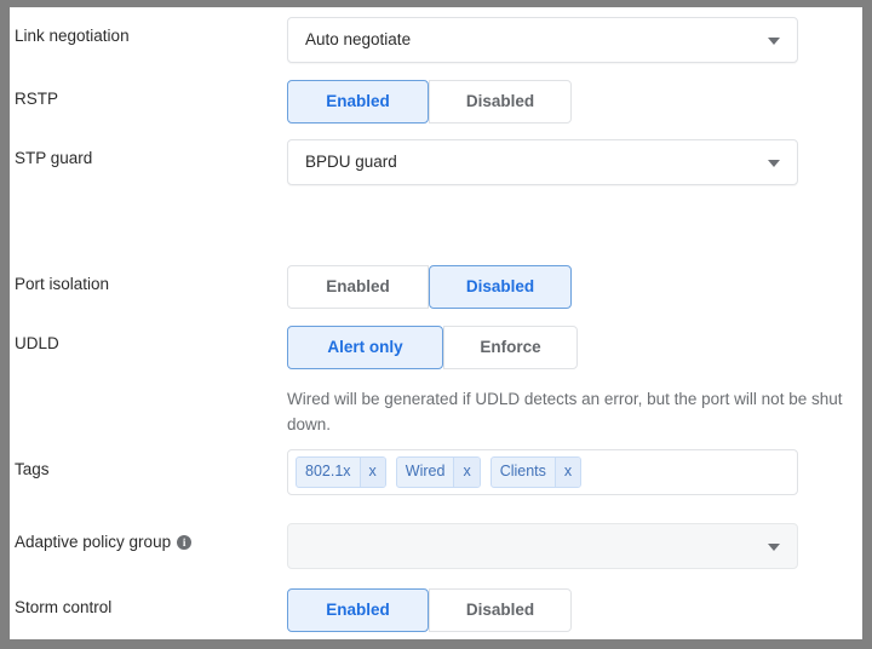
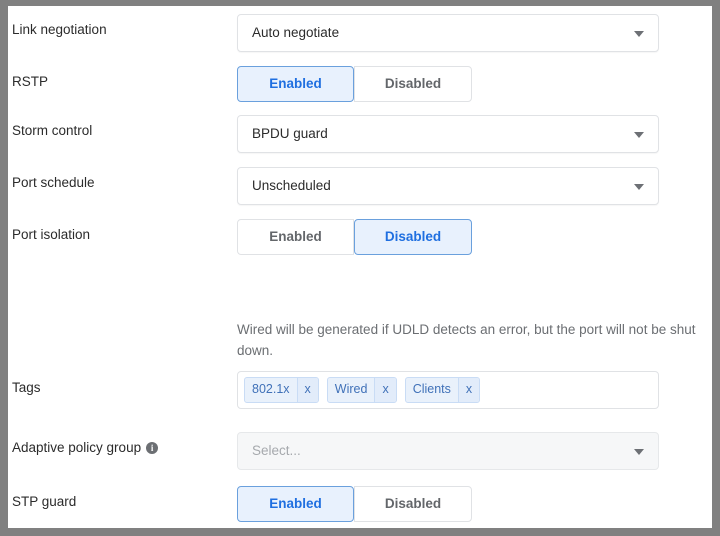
  Link negotiation
  Auto negotiate
  RSTP
  Enabled
  Disabled
- STP guard
+ Storm control
  BPDU guard
+ Port schedule
+ Unscheduled
  Port isolation
  Enabled
  Disabled
- UDLD
- Alert only
- Enforce
  Wired will be generated if UDLD detects an error, but the port will not be shut down.
  Tags
  802.1x
  x
  Wired
  x
  Clients
  x
  Adaptive policy group i
+ Select...
- Storm control
+ STP guard
  Enabled
  Disabled
